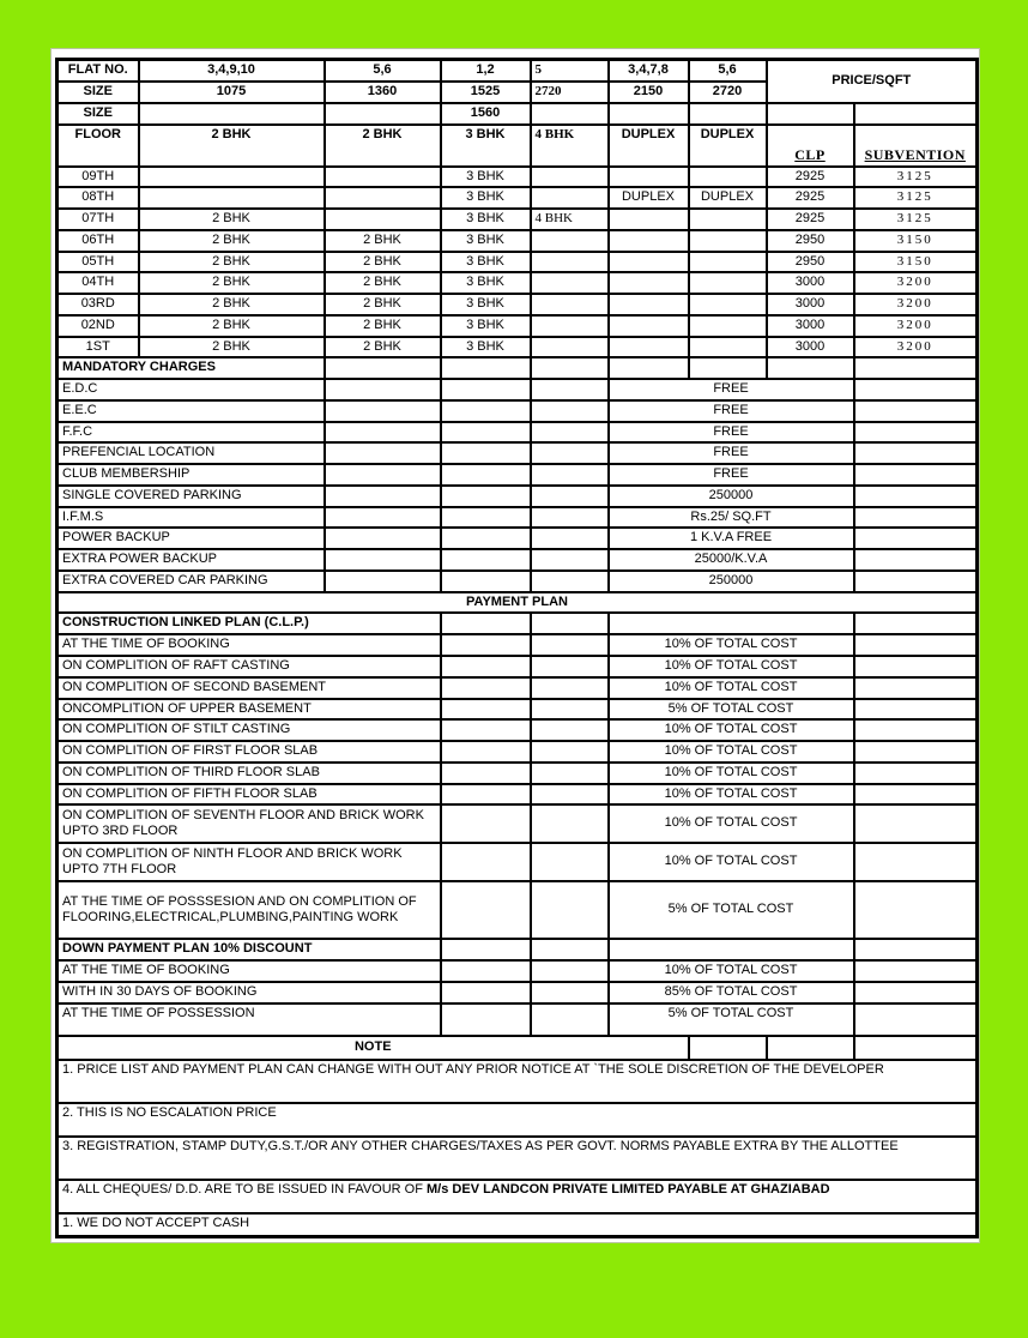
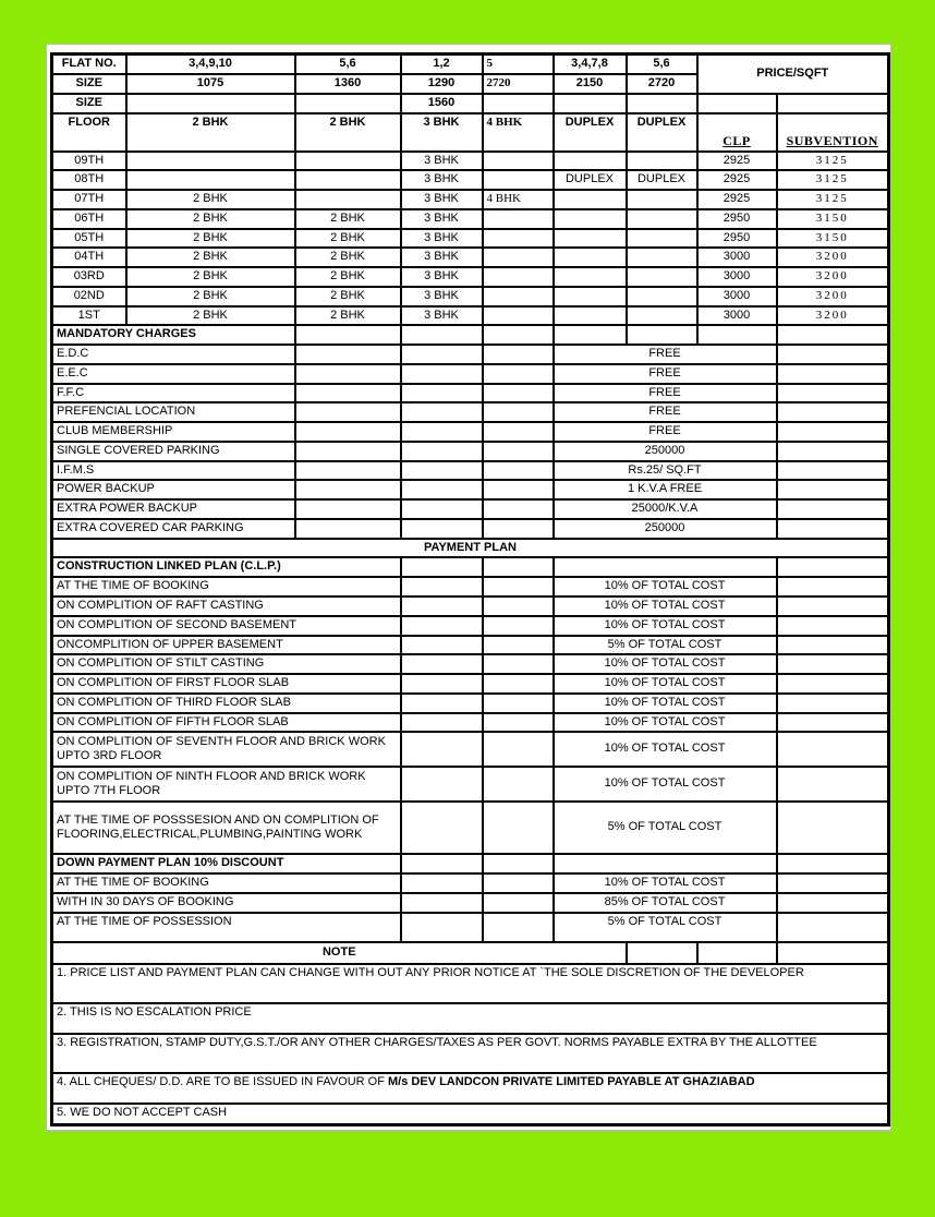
  FLAT NO.	3,4,9,10	5,6	1,2	5	3,4,7,8	5,6	PRICE/SQFT
- SIZE	1075	1360	1525	2720	2150	2720
+ SIZE	1075	1360	1290	2720	2150	2720
  SIZE			1560
  FLOOR	2 BHK	2 BHK	3 BHK	4 BHK	DUPLEX	DUPLEX	CLP	SUBVENTION
  09TH			3 BHK				2925	3125
  08TH			3 BHK		DUPLEX	DUPLEX	2925	3125
  07TH	2 BHK		3 BHK	4 BHK			2925	3125
  06TH	2 BHK	2 BHK	3 BHK				2950	3150
  05TH	2 BHK	2 BHK	3 BHK				2950	3150
  04TH	2 BHK	2 BHK	3 BHK				3000	3200
  03RD	2 BHK	2 BHK	3 BHK				3000	3200
  02ND	2 BHK	2 BHK	3 BHK				3000	3200
  1ST	2 BHK	2 BHK	3 BHK				3000	3200
  MANDATORY CHARGES
  E.D.C				FREE
  E.E.C				FREE
  F.F.C				FREE
  PREFENCIAL LOCATION				FREE
  CLUB MEMBERSHIP				FREE
  SINGLE COVERED PARKING				250000
  I.F.M.S				Rs.25/ SQ.FT
  POWER BACKUP				1 K.V.A FREE
  EXTRA POWER BACKUP				25000/K.V.A
  EXTRA COVERED CAR PARKING				250000
  PAYMENT PLAN
  CONSTRUCTION LINKED PLAN (C.L.P.)
  AT THE TIME OF BOOKING			10% OF TOTAL COST
  ON COMPLITION OF RAFT CASTING			10% OF TOTAL COST
  ON COMPLITION OF SECOND BASEMENT			10% OF TOTAL COST
  ONCOMPLITION OF UPPER BASEMENT			5% OF TOTAL COST
  ON COMPLITION OF STILT CASTING			10% OF TOTAL COST
  ON COMPLITION OF FIRST FLOOR SLAB			10% OF TOTAL COST
  ON COMPLITION OF THIRD FLOOR SLAB			10% OF TOTAL COST
  ON COMPLITION OF FIFTH FLOOR SLAB			10% OF TOTAL COST
  ON COMPLITION OF SEVENTH FLOOR AND BRICK WORK UPTO 3RD FLOOR			10% OF TOTAL COST
  ON COMPLITION OF NINTH FLOOR AND BRICK WORK UPTO 7TH FLOOR			10% OF TOTAL COST
  AT THE TIME OF POSSSESION AND ON COMPLITION OF FLOORING,ELECTRICAL,PLUMBING,PAINTING WORK			5% OF TOTAL COST
  DOWN PAYMENT PLAN 10% DISCOUNT
  AT THE TIME OF BOOKING			10% OF TOTAL COST
  WITH IN 30 DAYS OF BOOKING			85% OF TOTAL COST
  AT THE TIME OF POSSESSION			5% OF TOTAL COST
  NOTE
  1. PRICE LIST AND PAYMENT PLAN CAN CHANGE WITH OUT ANY PRIOR NOTICE AT `THE SOLE DISCRETION OF THE DEVELOPER
  2. THIS IS NO ESCALATION PRICE
  3. REGISTRATION, STAMP DUTY,G.S.T./OR ANY OTHER CHARGES/TAXES AS PER GOVT. NORMS PAYABLE EXTRA BY THE ALLOTTEE
  4. ALL CHEQUES/ D.D. ARE TO BE ISSUED IN FAVOUR OF M/s DEV LANDCON PRIVATE LIMITED PAYABLE AT GHAZIABAD
- 1. WE DO NOT ACCEPT CASH
+ 5. WE DO NOT ACCEPT CASH
